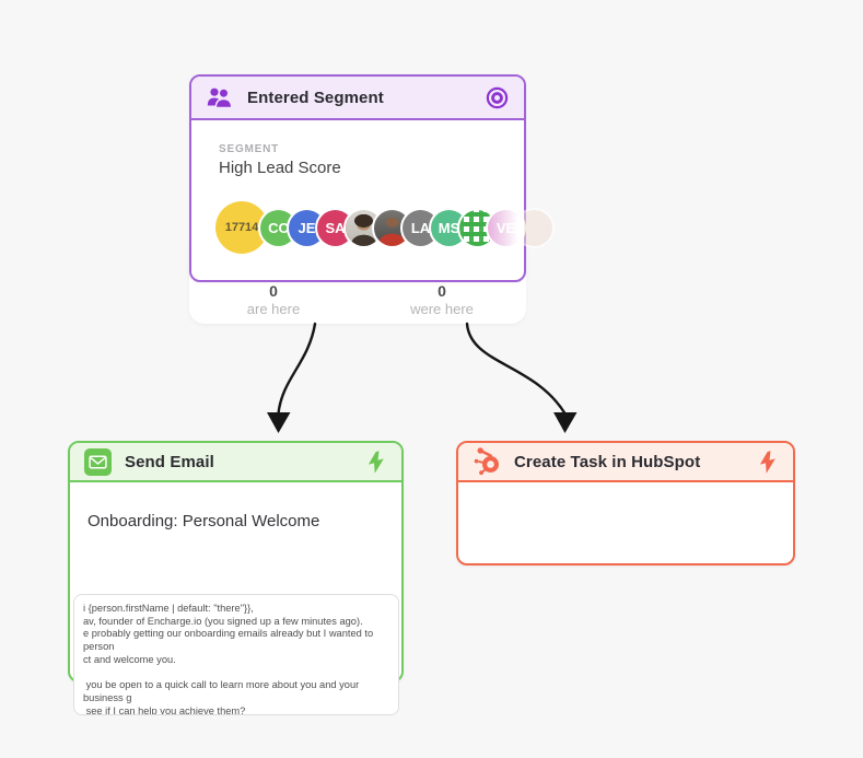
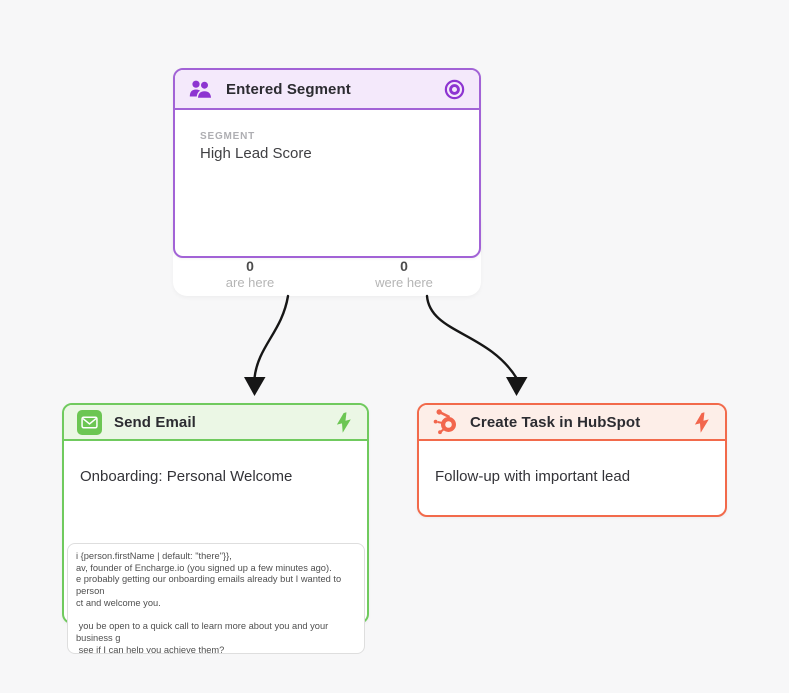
  0
  are here
  0
  were here
  Entered Segment
  SEGMENT
  High Lead Score
- 17714
- CC
- JE
- SA
- LA
- MS
  Send Email
  Onboarding: Personal Welcome
  i {person.firstName | default: "there"}},
  av, founder of Encharge.io (you signed up a few minutes ago).
  e probably getting our onboarding emails already but I wanted to person
  ct and welcome you.
  you be open to a quick call to learn more about you and your business g
  see if I can help you achieve them?
  Create Task in HubSpot
+ Follow-up with important lead
